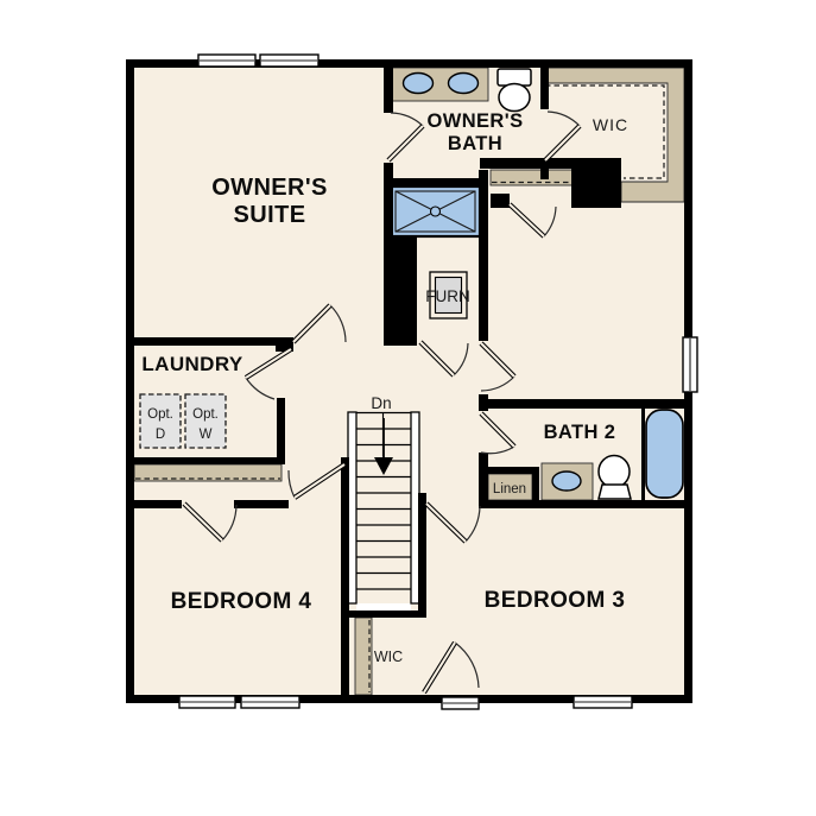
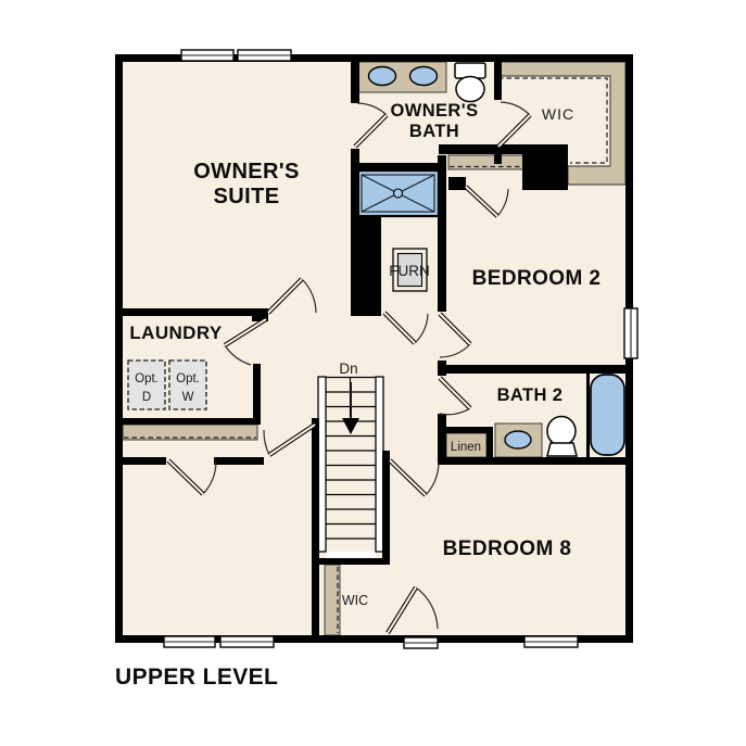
  OWNER'S
  SUITE
  OWNER'S
  BATH
  WIC
+ BEDROOM 2
  FURN
  LAUNDRY
  Opt.
  D
  Opt.
  W
  Dn
  BATH 2
  Linen
- BEDROOM 3
+ BEDROOM 8
- BEDROOM 4
  WIC
+ UPPER LEVEL
